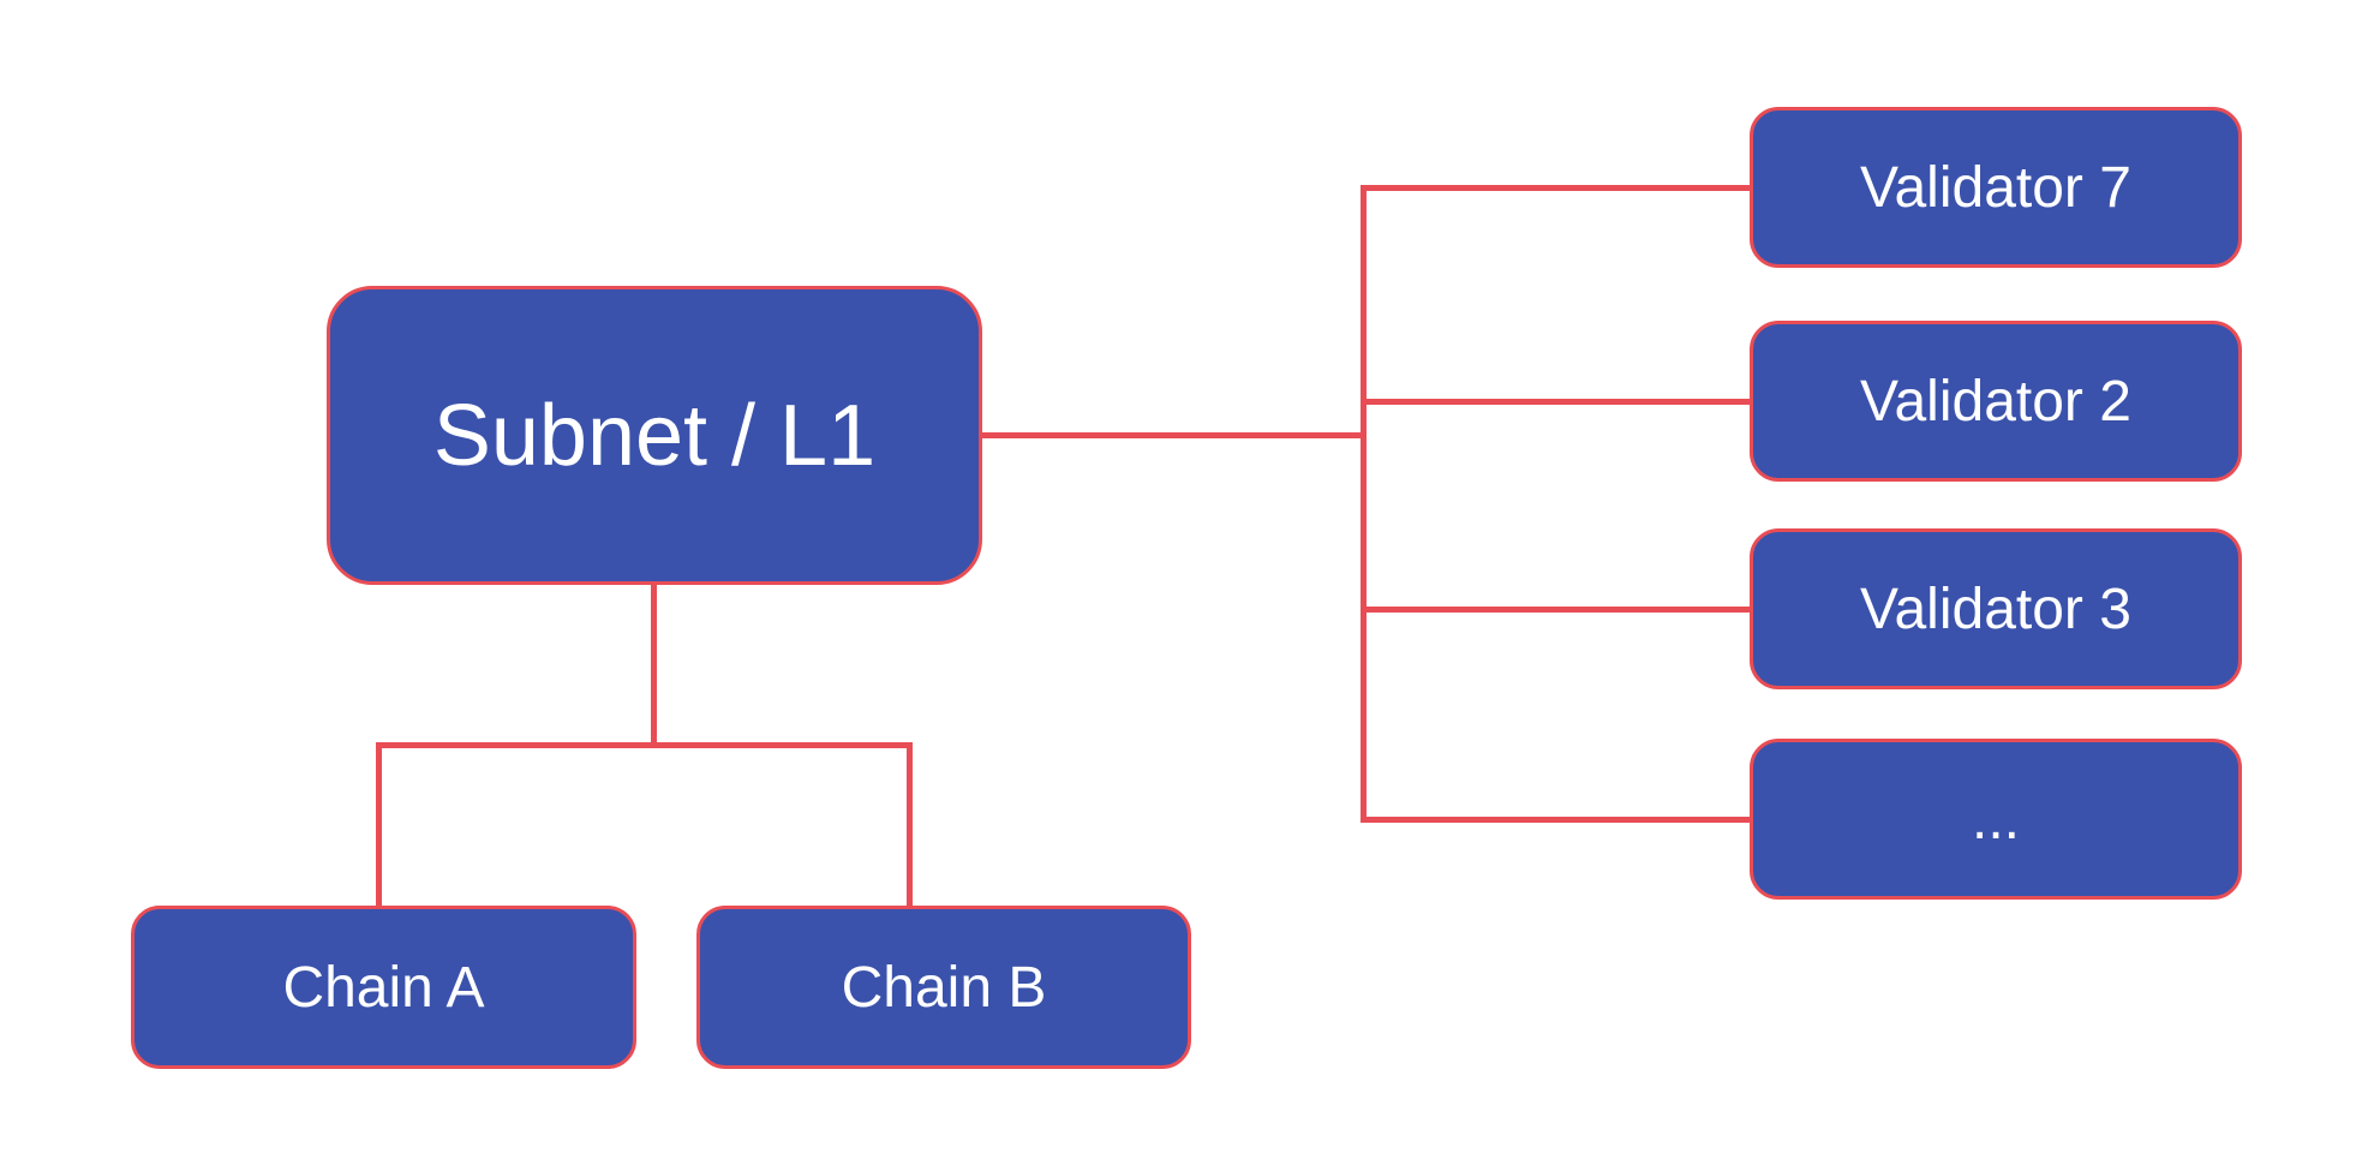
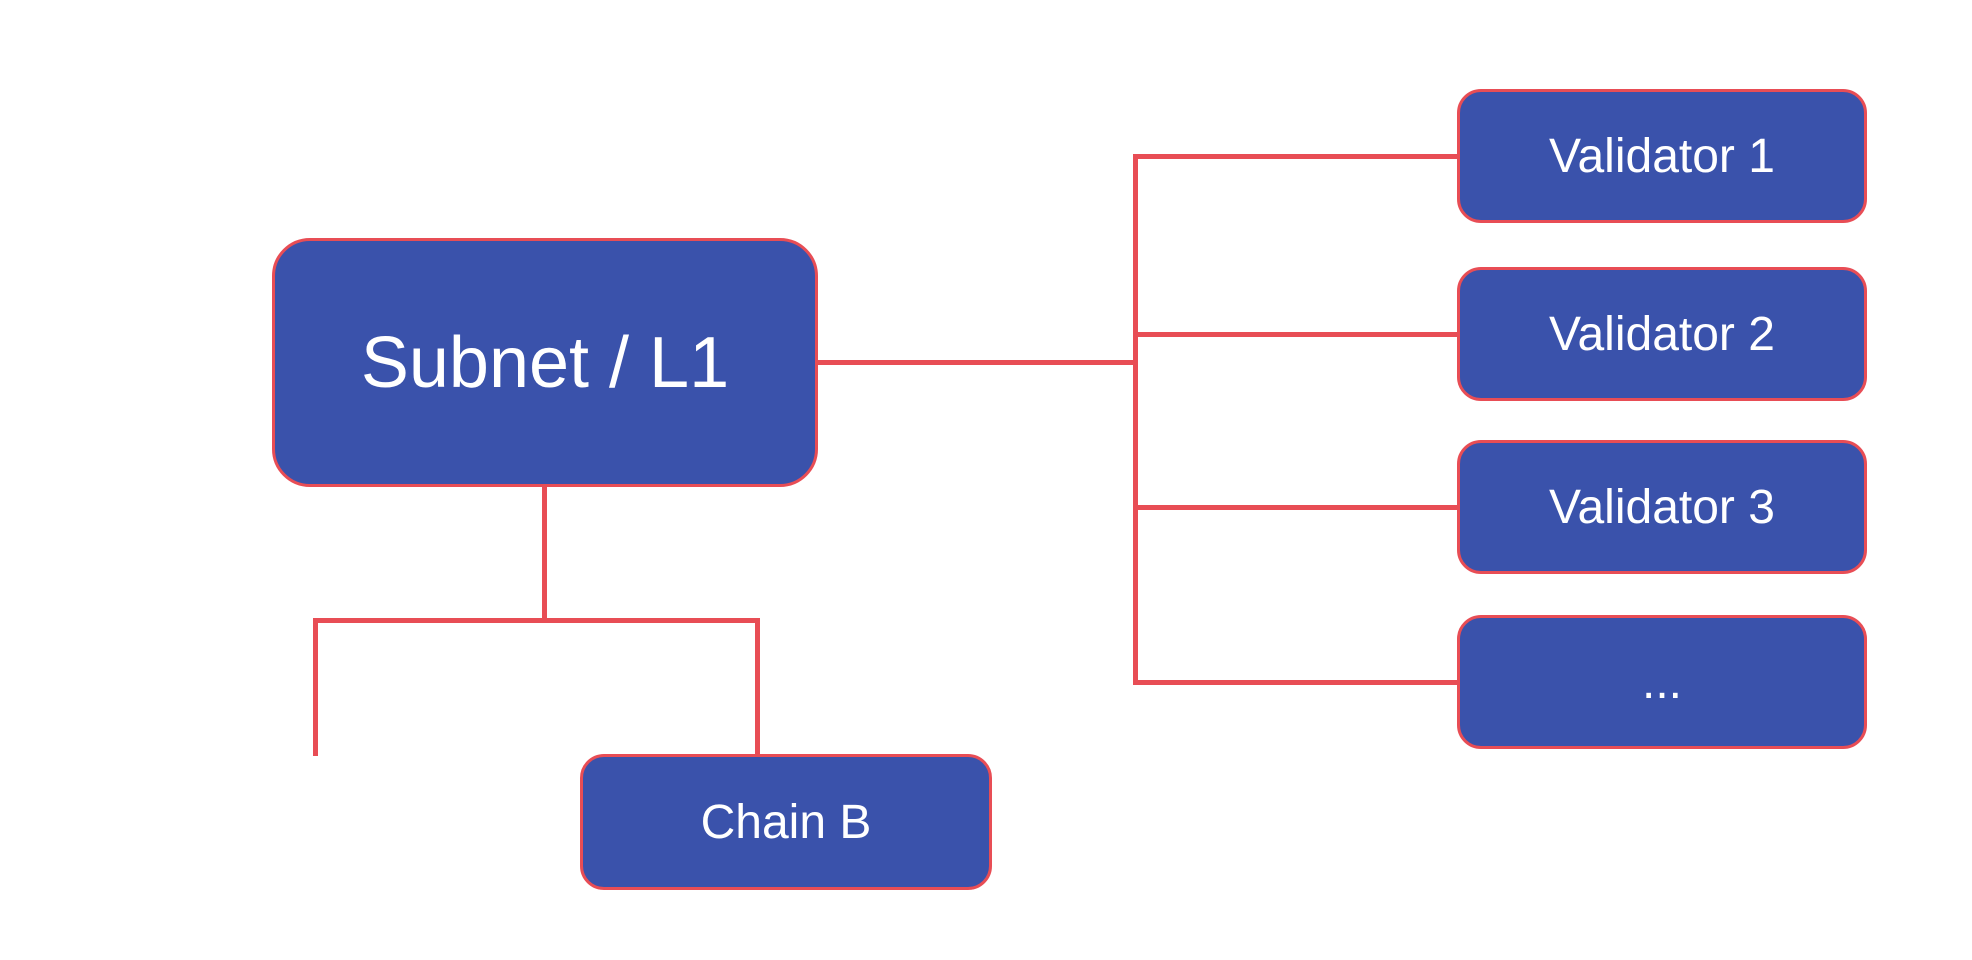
  Subnet / L1
- Chain A
  Chain B
- Validator 7
+ Validator 1
  Validator 2
  Validator 3
  ...
